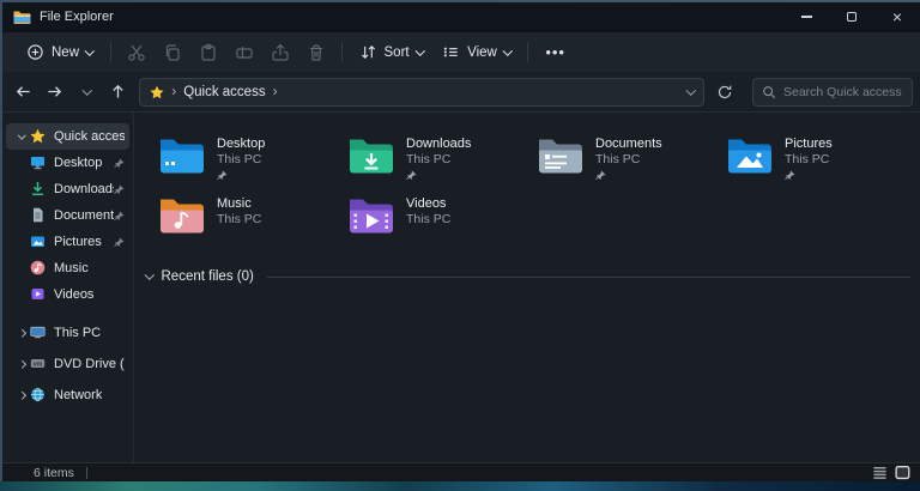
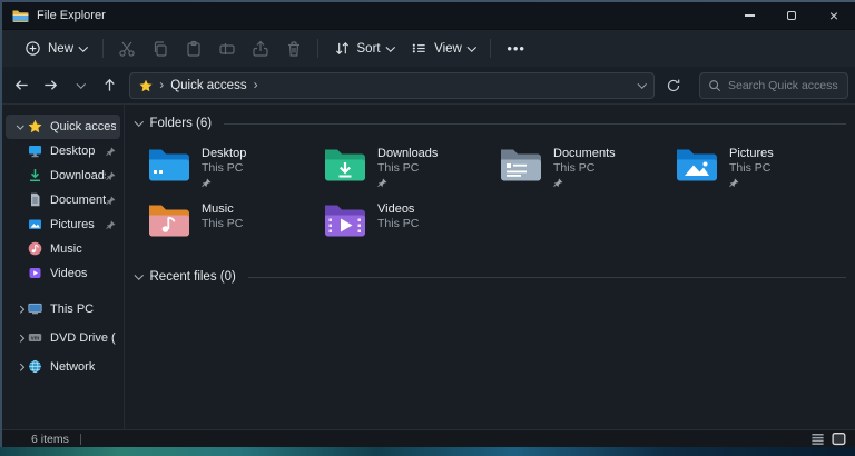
  File Explorer
  ×
  New
  Sort
  View
  •••
  ›
  Quick access
  ›
  Search Quick access
  Quick acces
  Desktop
  Download
  Document
  Pictures
  Music
  Videos
  This PC
  Network
+ Folders (6)
  Desktop
  This PC
  Downloads
  This PC
  Documents
  This PC
  Pictures
  This PC
  Music
  This PC
  Videos
  This PC
  Recent files (0)
  6 items
